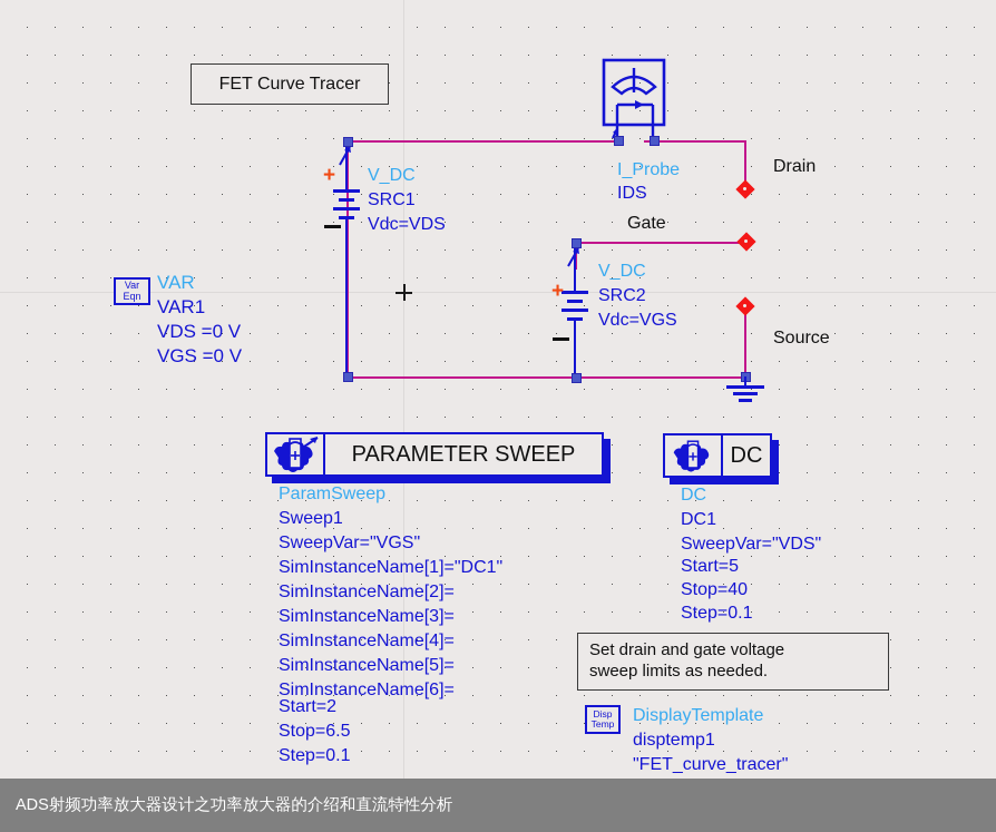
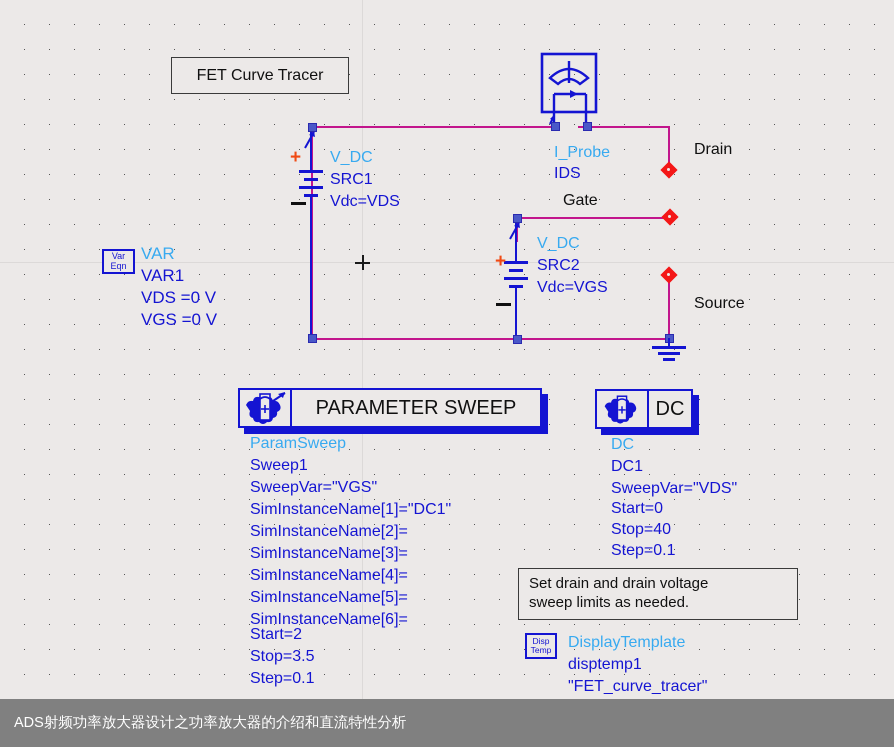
  FET Curve Tracer
  +
  V_DC
  SRC1
  Vdc=VDS
  +
  V_DC
  SRC2
  Vdc=VGS
  I_Probe
  IDS
  Drain
  Gate
  Source
  Var
  Eqn
  VAR
  VAR1
  VDS =0 V
  VGS =0 V
  PARAMETER SWEEP
  ParamSweep
  Sweep1
  SweepVar="VGS"
  SimInstanceName[1]="DC1"
  SimInstanceName[2]=
  SimInstanceName[3]=
  SimInstanceName[4]=
  SimInstanceName[5]=
  SimInstanceName[6]=
  Start=2
- Stop=6.5
+ Stop=3.5
  Step=0.1
  DC
  DC
  DC1
  SweepVar="VDS"
- Start=5
+ Start=0
  Stop=40
  Step=0.1
- Set drain and gate voltage
+ Set drain and drain voltage
  sweep limits as needed.
  Disp
  Temp
  DisplayTemplate
  disptemp1
  "FET_curve_tracer"
  ADS射频功率放大器设计之功率放大器的介绍和直流特性分析
